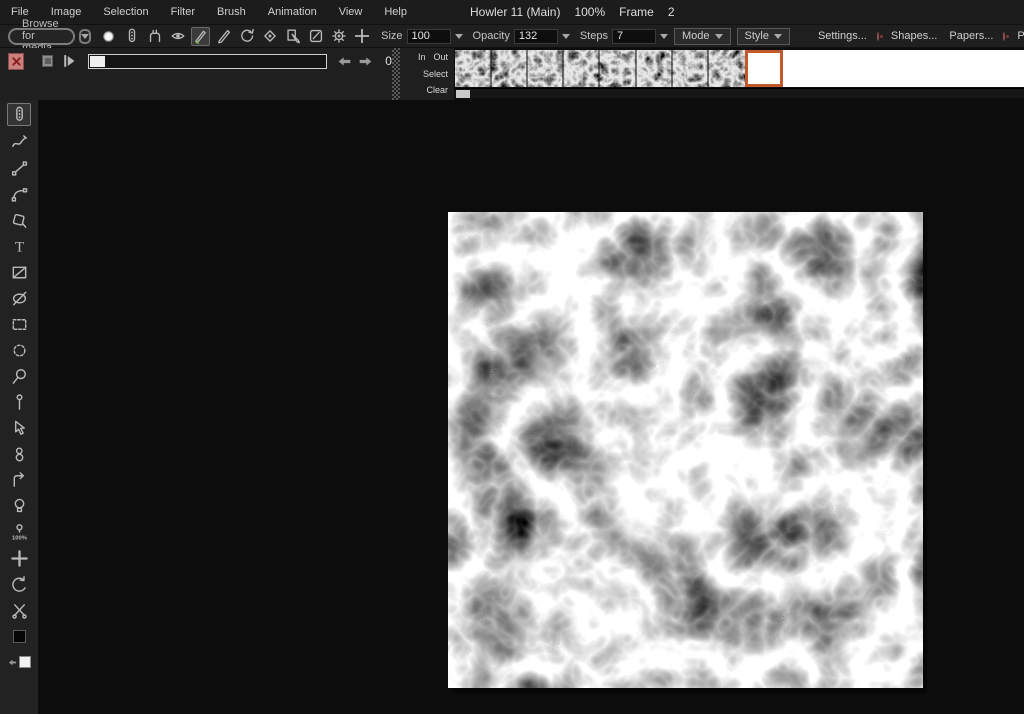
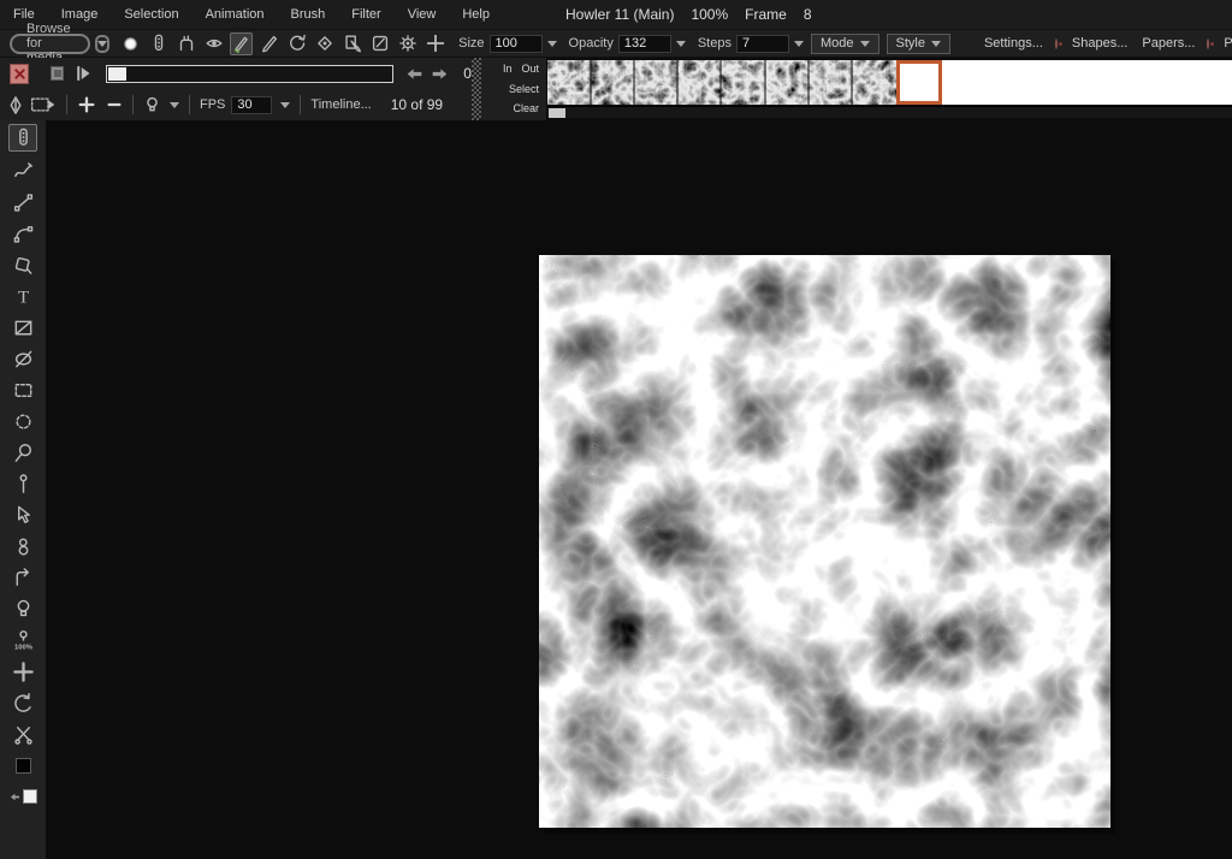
  File
  Image
  Selection
- Filter
+ Animation
  Brush
- Animation
+ Filter
  View
  Help
  Howler 11 (Main)
  100%
  Frame
- 2
+ 8
  Size
  100
  Opacity
  132
  Steps
  7
  Mode
  Style
  Settings...
  Shapes...
  Papers...
  0
+ FPS
+ 30
+ Timeline...
+ 10 of 99
  In
  Out
  Select
  Clear
  T
